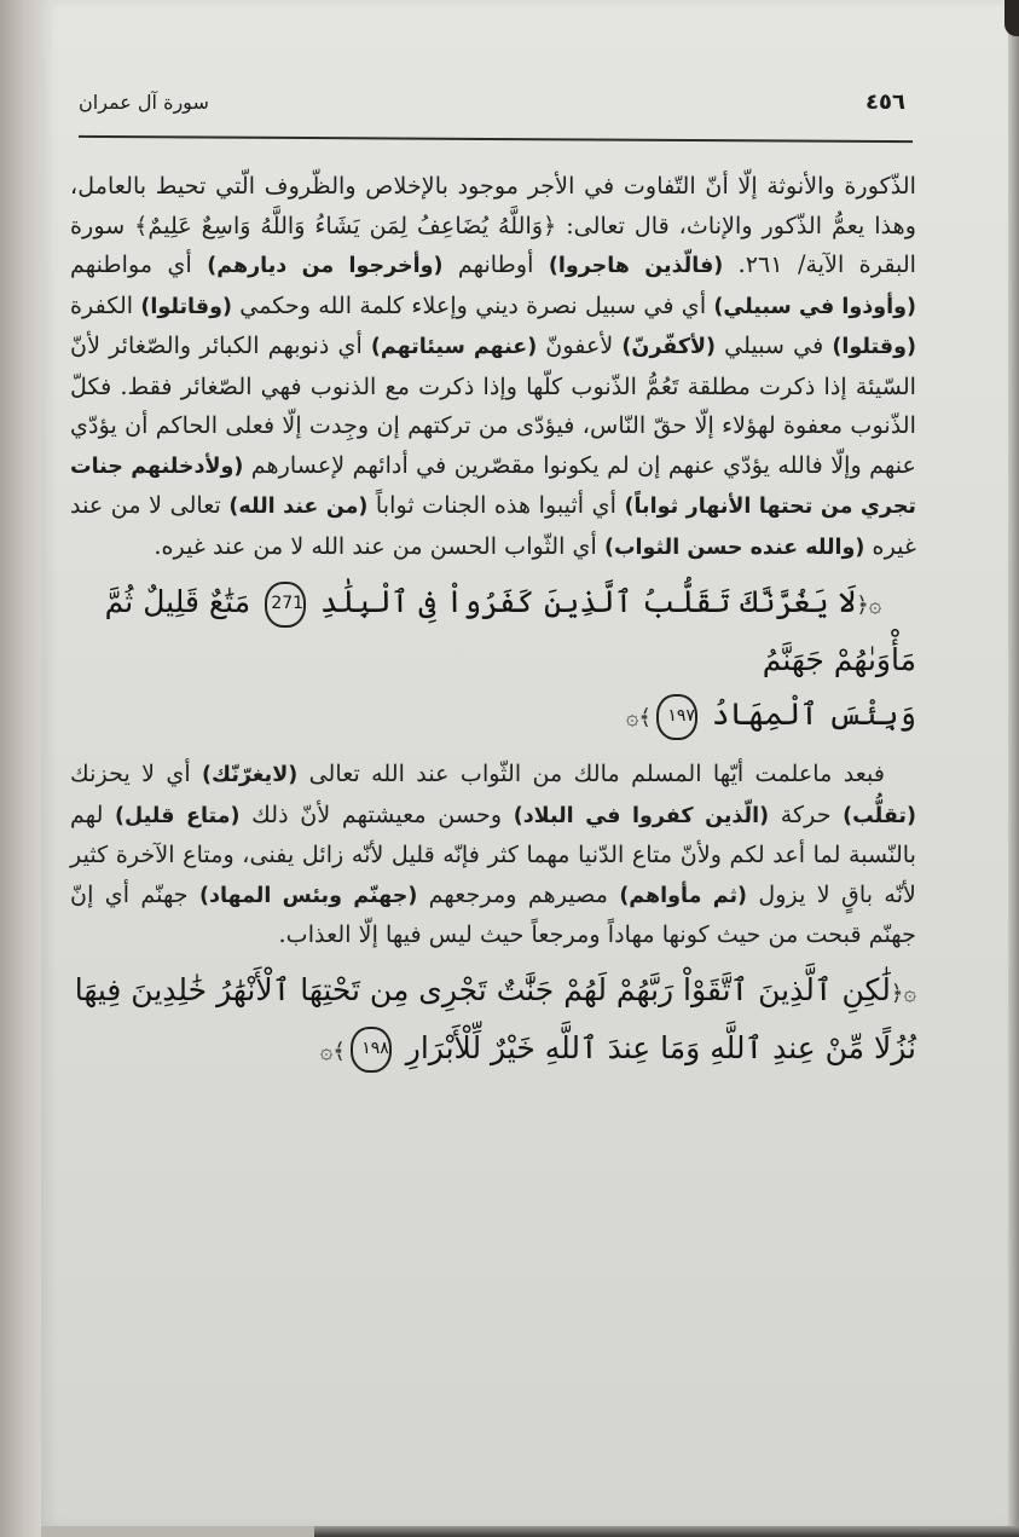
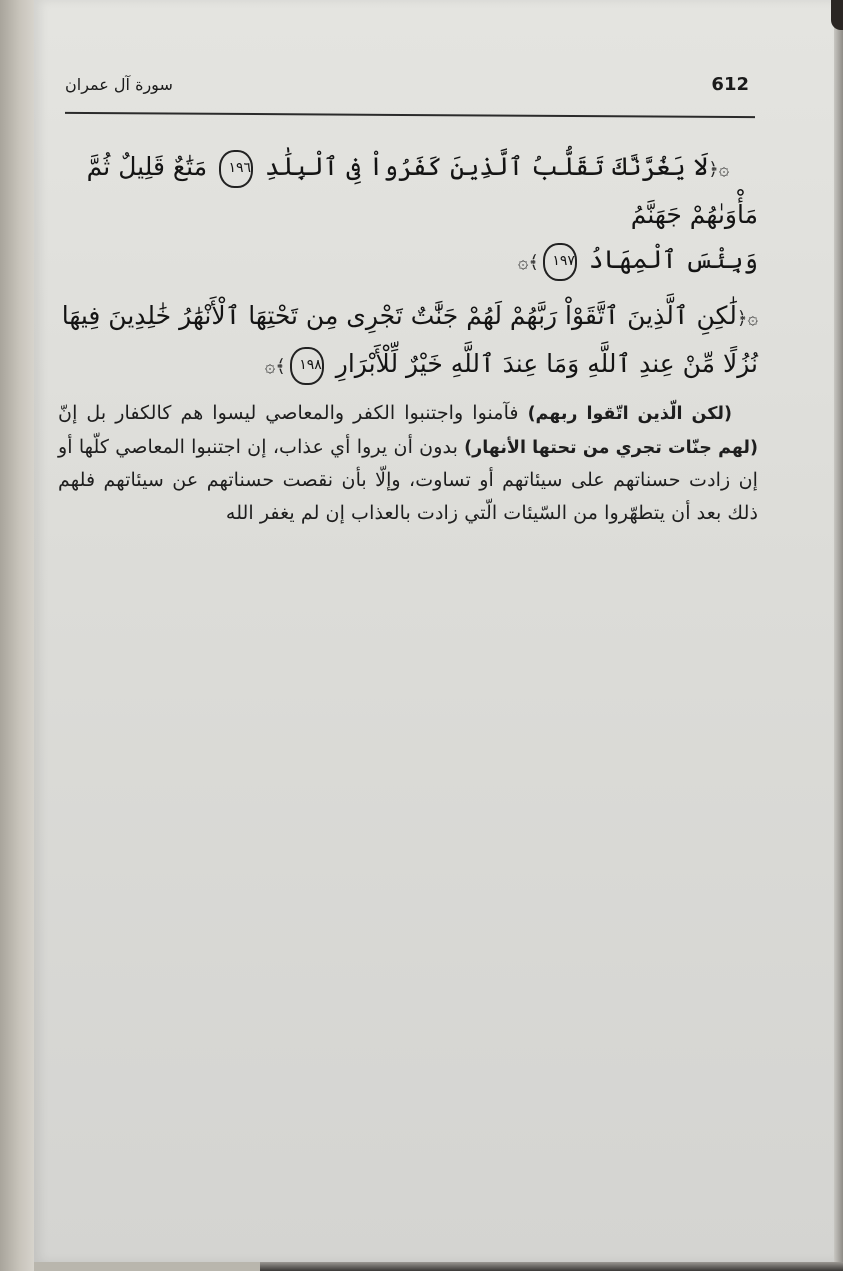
- ٤٥٦
+ 612
  سورة آل عمران
- الذّكورة والأنوثة إلّا أنّ التّفاوت في الأجر موجود بالإخلاص والظّروف الّتي تحيط بالعامل، وهذا يعمُّ الذّكور والإناث، قال تعالى: ﴿وَاللَّهُ يُضَاعِفُ لِمَن يَشَاءُ وَاللَّهُ وَاسِعٌ عَلِيمٌ﴾ سورة البقرة الآية/ ٢٦١. (فالّذين هاجروا) أوطانهم (وأخرجوا من ديارهم) أي مواطنهم (وأوذوا في سبيلي) أي في سبيل نصرة ديني وإعلاء كلمة الله وحكمي (وقاتلوا) الكفرة (وقتلوا) في سبيلي (لأكفّرنّ) لأعفونّ (عنهم سيئاتهم) أي ذنوبهم الكبائر والصّغائر لأنّ السّيئة إذا ذكرت مطلقة تَعُمُّ الذّنوب كلّها وإذا ذكرت مع الذنوب فهي الصّغائر فقط. فكلّ الذّنوب معفوة لهؤلاء إلّا حقّ النّاس، فيؤدّى من تركتهم إن وجِدت إلّا فعلى الحاكم أن يؤدّي عنهم وإلّا فالله يؤدّي عنهم إن لم يكونوا مقصّرين في أدائهم لإعسارهم (ولأدخلنهم جنات تجري من تحتها الأنهار ثواباً) أي أثيبوا هذه الجنات ثواباً (من عند الله) تعالى لا من عند غيره (والله عنده حسن الثواب) أي الثّواب الحسن من عند الله لا من عند غيره.
- ۞﴿لَ يَغُرَّنَّكَ تَقَلُّبُ ٱلَّذِينَ كَفَرُواْ فِى ٱلْبِلَٰدِ 271 مَتَٰعٌ قَلِيلٌ ثُمَّ مَأْوَىٰهُمْ جَهَنَّمُ
+ ۞﴿لَ يَغُرَّنَّكَ تَقَلُّبُ ٱلَّذِينَ كَفَرُواْ فِى ٱلْبِلَٰدِ ١٩٦ مَتَٰعٌ قَلِيلٌ ثُمَّ مَأْوَىٰهُمْ جَهَنَّمُ
  وَبِئْسَ ٱلْمِهَادُ ١٩٧﴾۞
- فبعد ماعلمت أيّها المسلم مالك من الثّواب عند الله تعالى (لايغرّنّك) أي لا يحزنك (تقلُّب) حركة (الّذين كفروا في البلاد) وحسن معيشتهم لأنّ ذلك (متاع قليل) لهم بالنّسبة لما أعد لكم ولأنّ متاع الدّنيا مهما كثر فإنّه قليل لأنّه زائل يفنى، ومتاع الآخرة كثير لأنّه باقٍ لا يزول (ثم مأواهم) مصيرهم ومرجعهم (جهنّم وبئس المهاد) جهنّم أي إنّ جهنّم قبحت من حيث كونها مهاداً ومرجعاً حيث ليس فيها إلّا العذاب.
  ۞﴿لَٰكِنِ ٱلَّذِينَ ٱتَّقَوْاْ رَبَّهُمْ لَهُمْ جَنَّٰتٌ تَجْرِى مِن تَحْتِهَا ٱلْأَنْهَٰرُ خَٰلِدِينَ فِيهَا
  نُزُلًا مِّنْ عِندِ ٱللَّهِ وَمَا عِندَ ٱللَّهِ خَيْرٌ لِّلْأَبْرَارِ ١٩٨﴾۞
+ (لكن الّذين اتّقوا ربهم) فآمنوا واجتنبوا الكفر والمعاصي ليسوا هم كالكفار بل إنّ (لهم جنّات تجري من تحتها الأنهار) بدون أن يروا أي عذاب، إن اجتنبوا المعاصي كلّها أو إن زادت حسناتهم على سيئاتهم أو تساوت، وإلّا بأن نقصت حسناتهم عن سيئاتهم فلهم ذلك بعد أن يتطهّروا من السّيئات الّتي زادت بالعذاب إن لم يغفر الله
